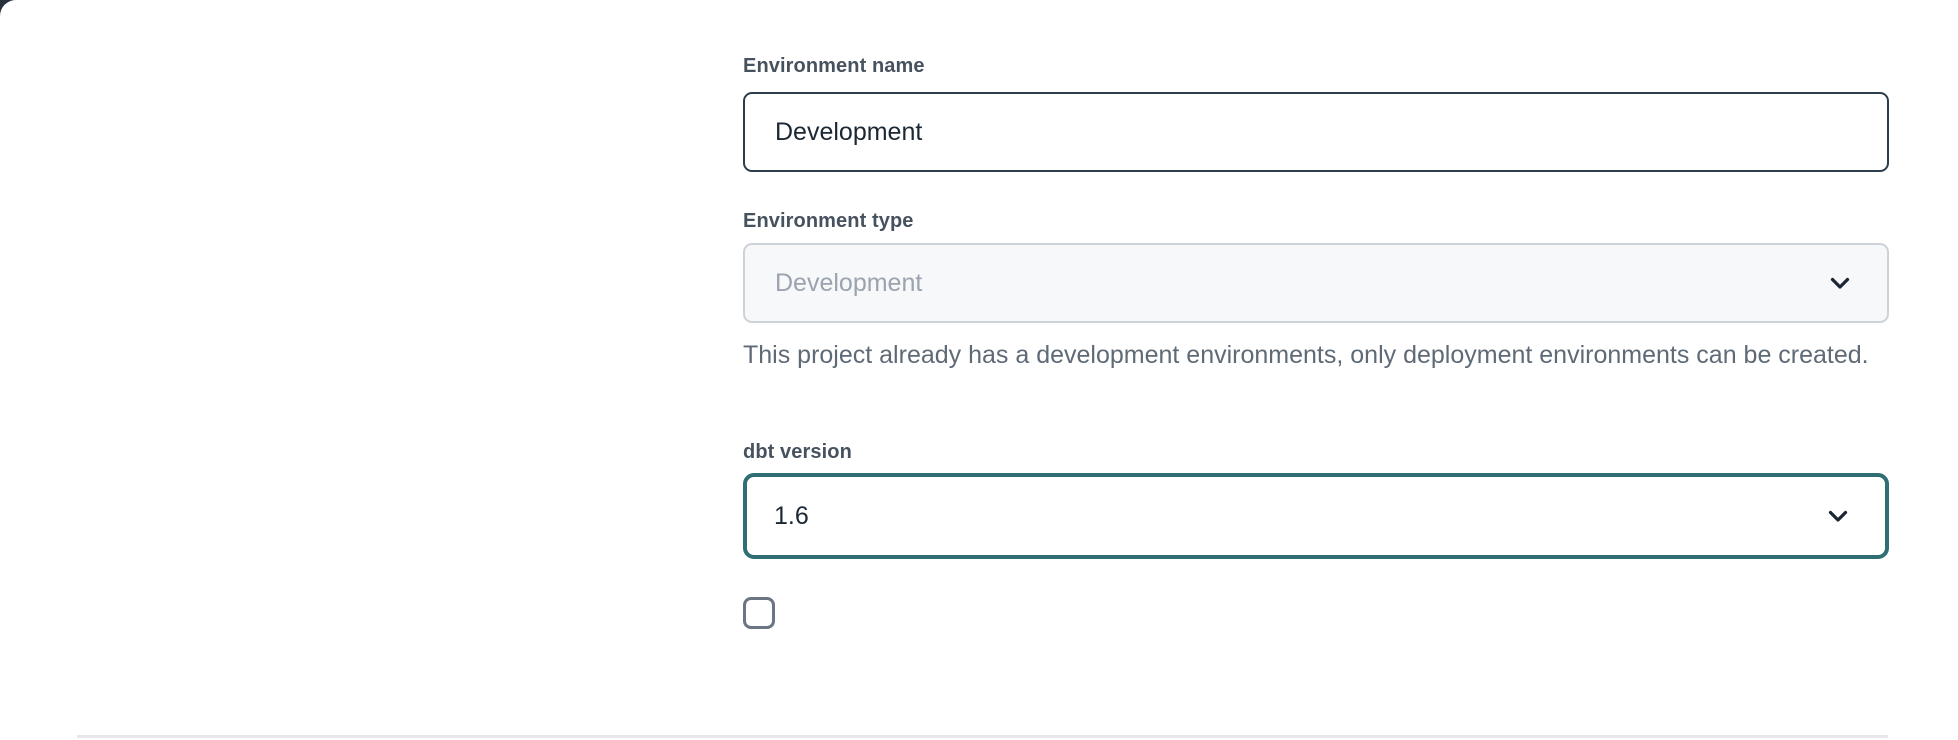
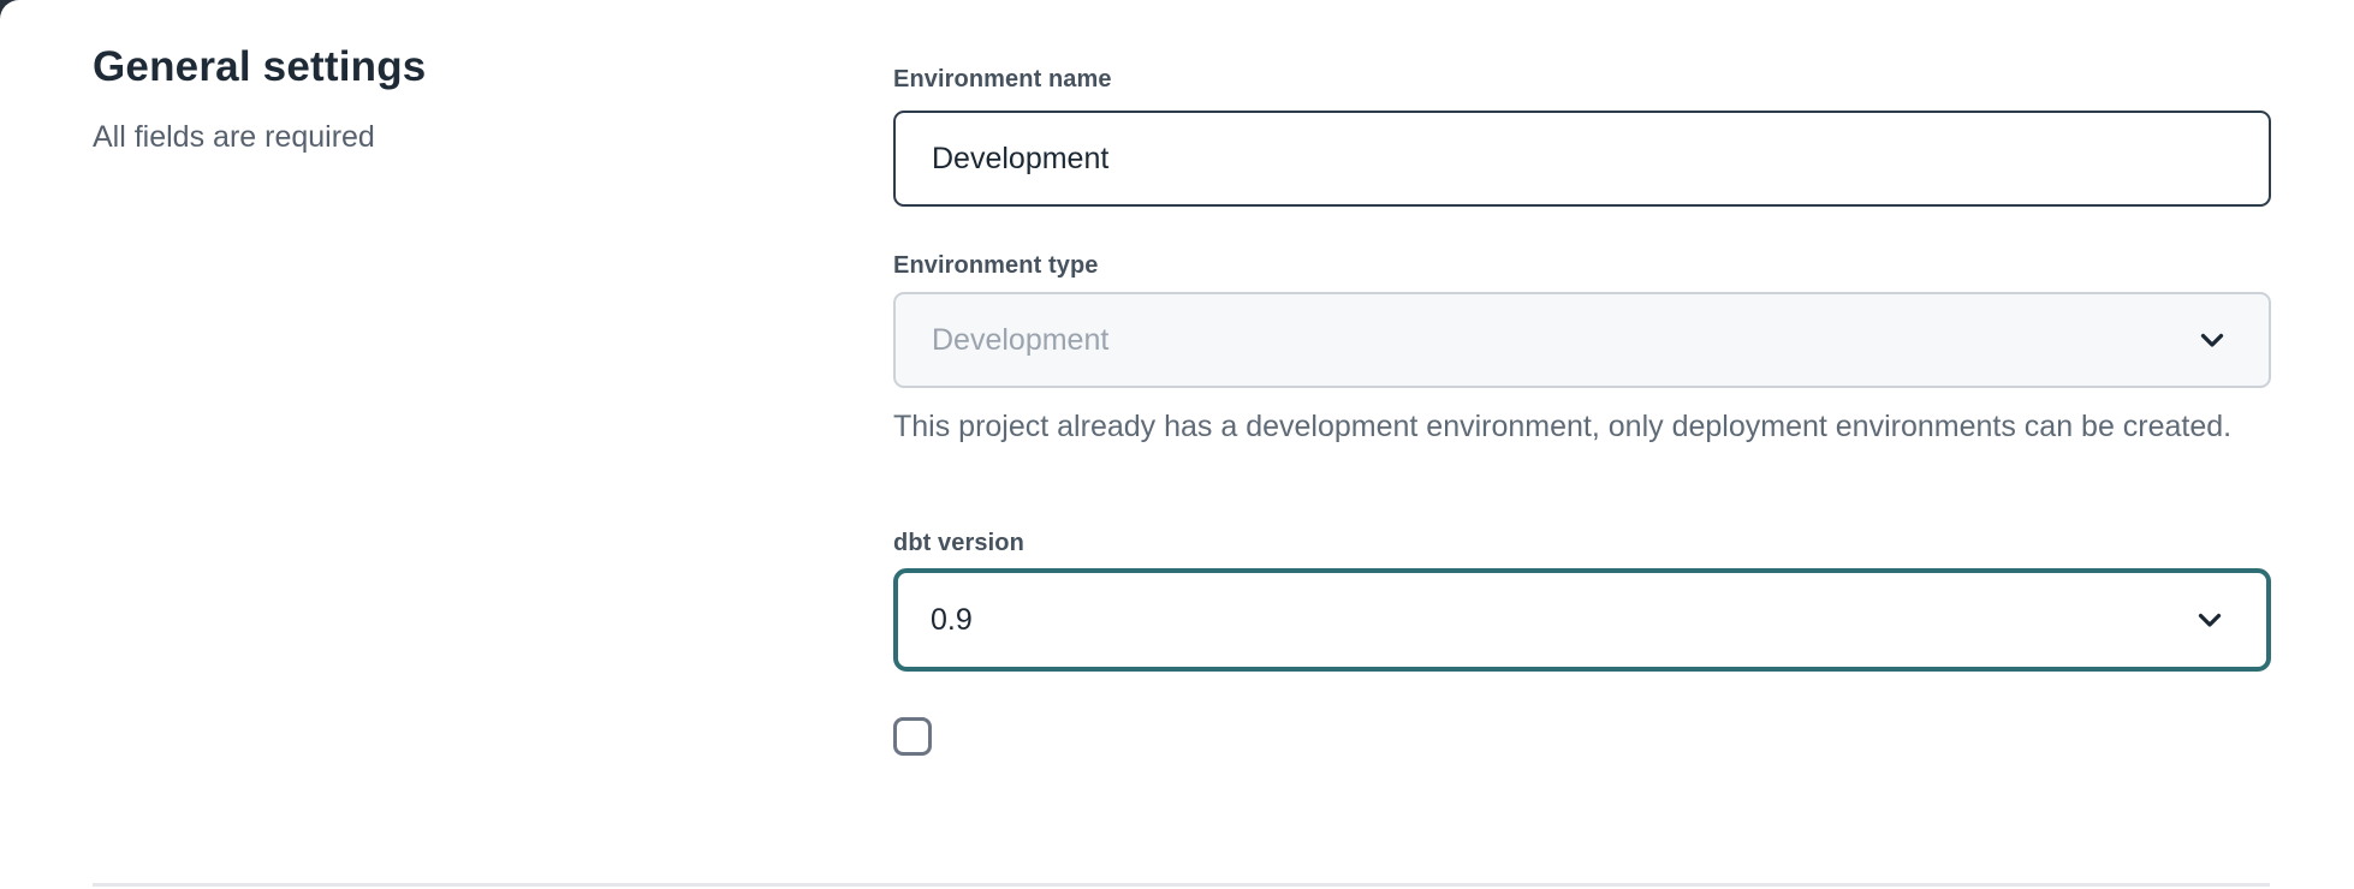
+ General settings
+ All fields are required
  Environment name
  Development
  Environment type
  Development
- This project already has a development environments, only deployment environments can be created.
+ This project already has a development environment, only deployment environments can be created.
  dbt version
- 1.6
+ 0.9
